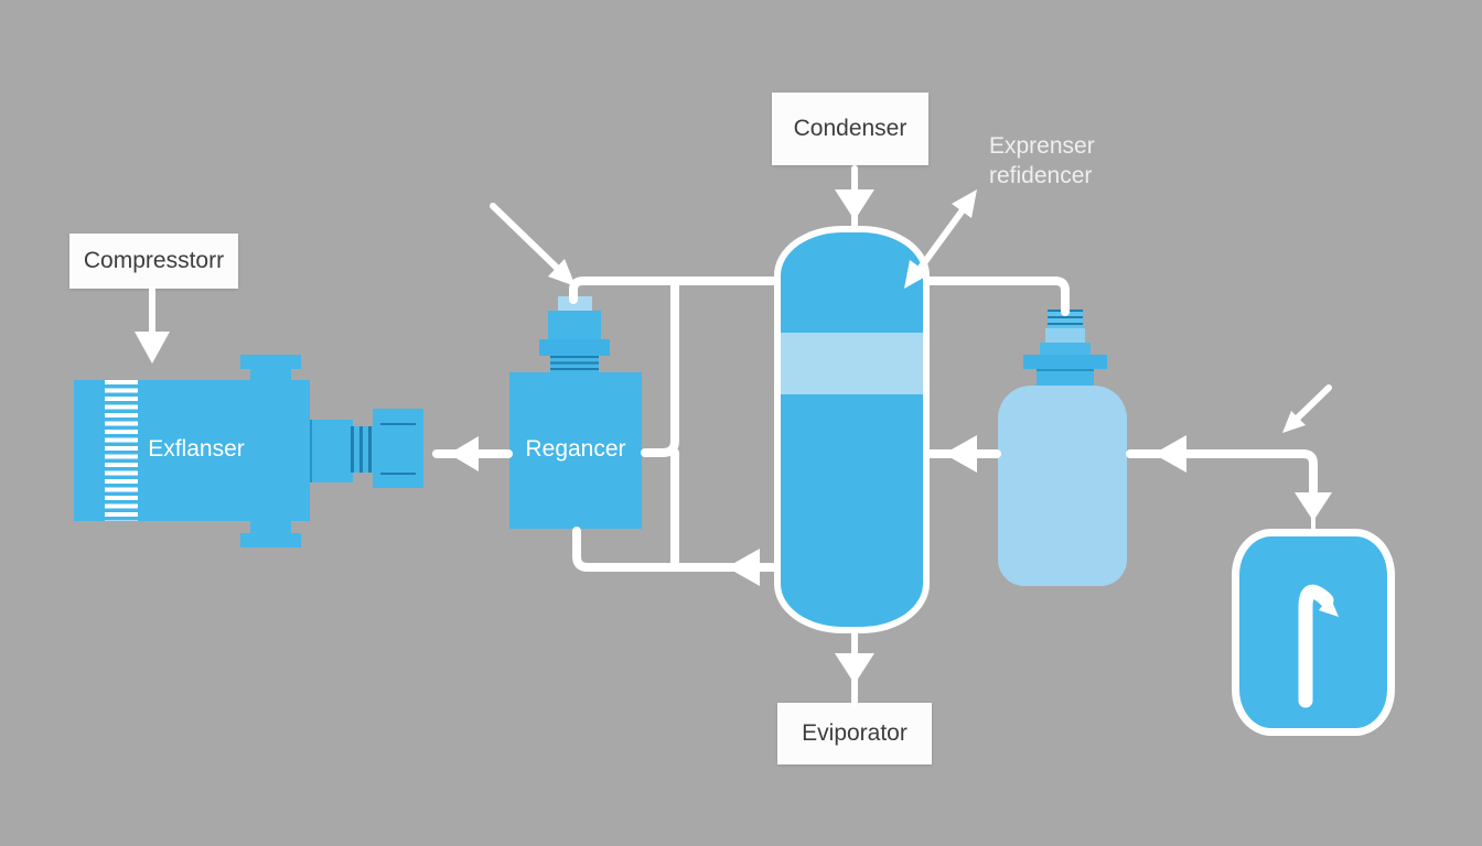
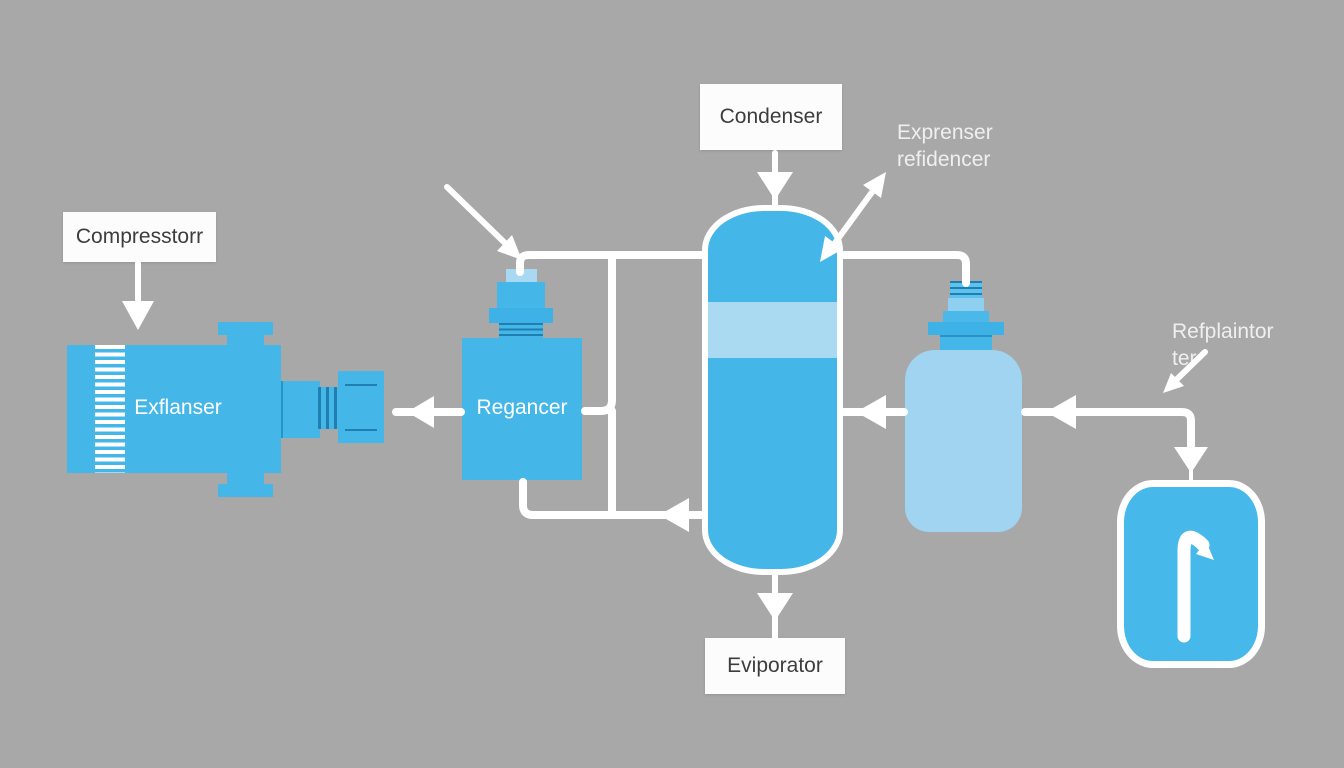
  Exflanser
  Regancer
  Compresstorr
  Condenser
  Eviporator
  Exprenser
  refidencer
+ Refplaintor
+ ter
